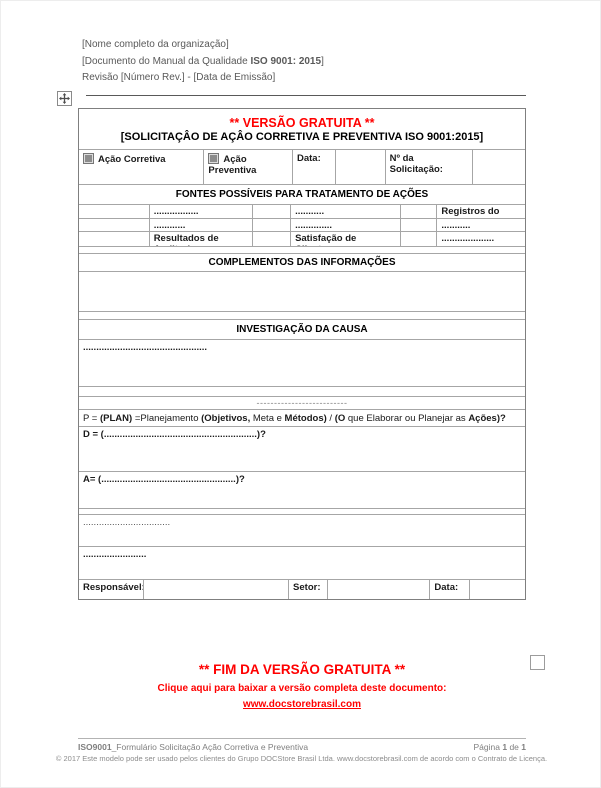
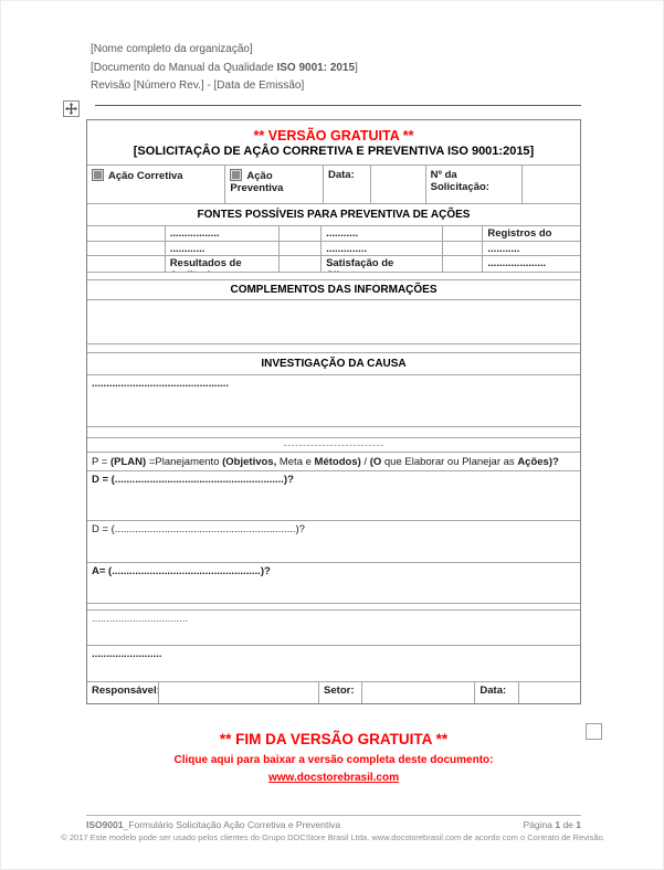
  [Nome completo da organização]
  [Documento do Manual da Qualidade ISO 9001: 2015]
  Revisão [Número Rev.] - [Data de Emissão]
  ** VERSÃO GRATUITA **
  [SOLICITAÇÂO DE AÇÂO CORRETIVA E PREVENTIVA ISO 9001:2015]
  Ação Corretiva
  Ação Preventiva
  Data:
  Nº da Solicitação:
- FONTES POSSÍVEIS PARA TRATAMENTO DE AÇÕES
+ FONTES POSSÍVEIS PARA PREVENTIVA DE AÇÕES
  .................
  ...........
  ............
  ..............
  ...........
  ....................
  COMPLEMENTOS DAS INFORMAÇÕES
  INVESTIGAÇÃO DA CAUSA
  ...............................................
  --------------------------
  P = (PLAN) =Planejamento (Objetivos, Meta e Métodos) / (O que Elaborar ou Planejar as Ações)?
  D = (..........................................................)?
+ D = (..............................................................)?
  A= (...................................................)?
  .................................
  ........................
  Responsável:
  Setor:
  Data:
  ** FIM DA VERSÃO GRATUITA **
  Clique aqui para baixar a versão completa deste documento:
  www.docstorebrasil.com
  ISO9001_Formulário Solicitação Ação Corretiva e Preventiva
  Página 1 de 1
- © 2017 Este modelo pode ser usado pelos clientes do Grupo DOCStore Brasil Ltda. www.docstorebrasil.com de acordo com o Contrato de Licença.
+ © 2017 Este modelo pode ser usado pelos clientes do Grupo DOCStore Brasil Ltda. www.docstorebrasil.com de acordo com o Contrato de Revisão.
